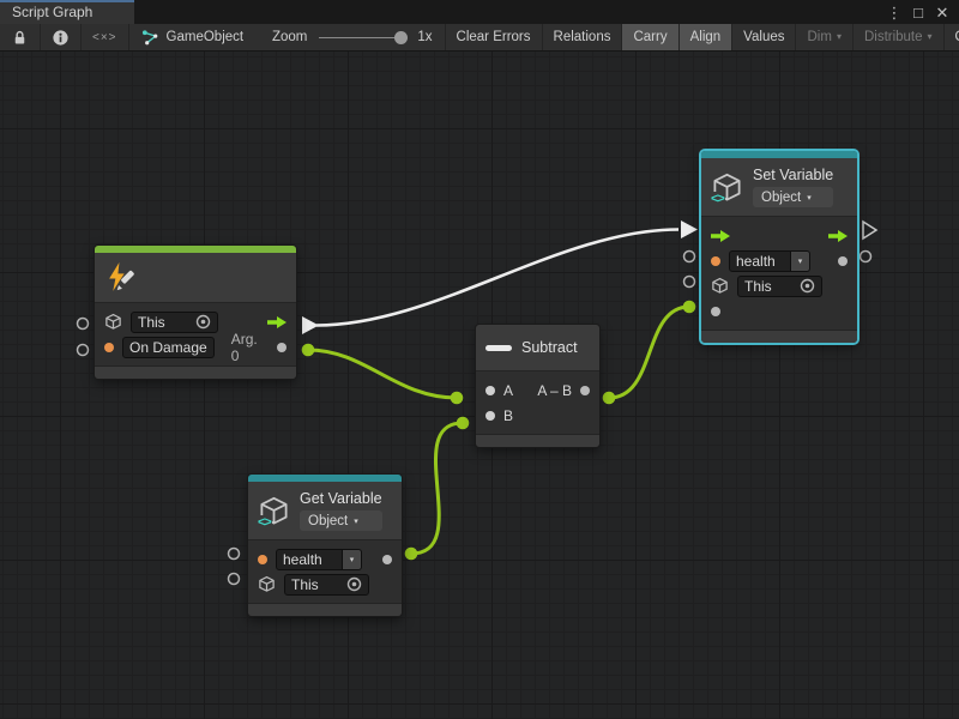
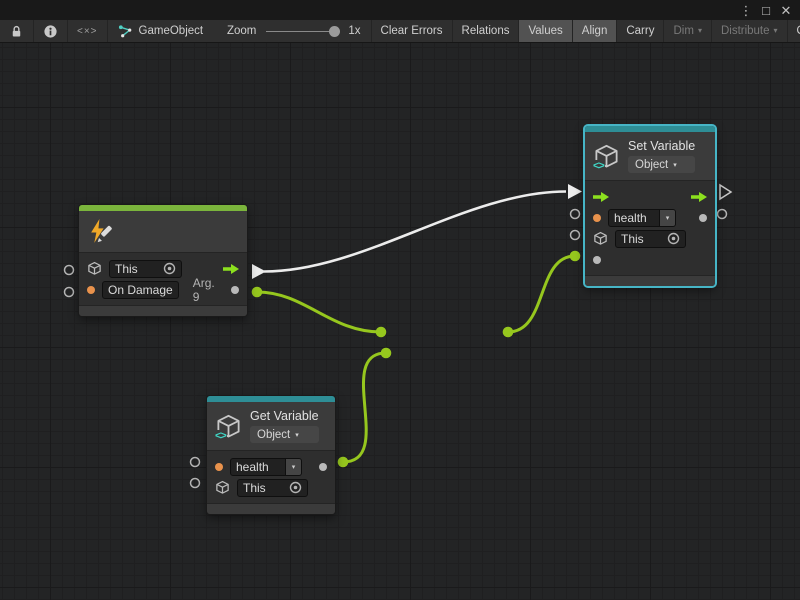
- Script Graph
  ⋮
  □
  ✕
  <×>
  GameObject
  Zoom
  1x
  Clear Errors
  Relations
- Carry
+ Values
  Align
- Values
+ Carry
  Dim
  ▾
  Distribute
  ▾
  This
  On Damage
- Arg. 0
+ Arg. 9
- Subtract
- A
- A – B
- B
  <>
  Get Variable
  Object
  health
  This
  <>
  Set Variable
  Object
  health
  This
